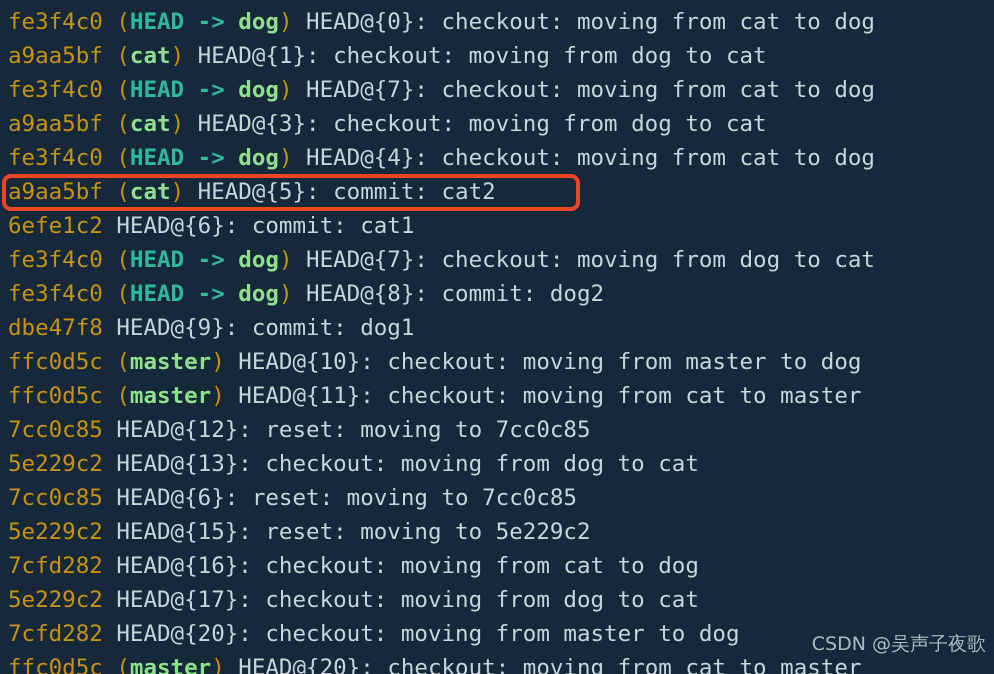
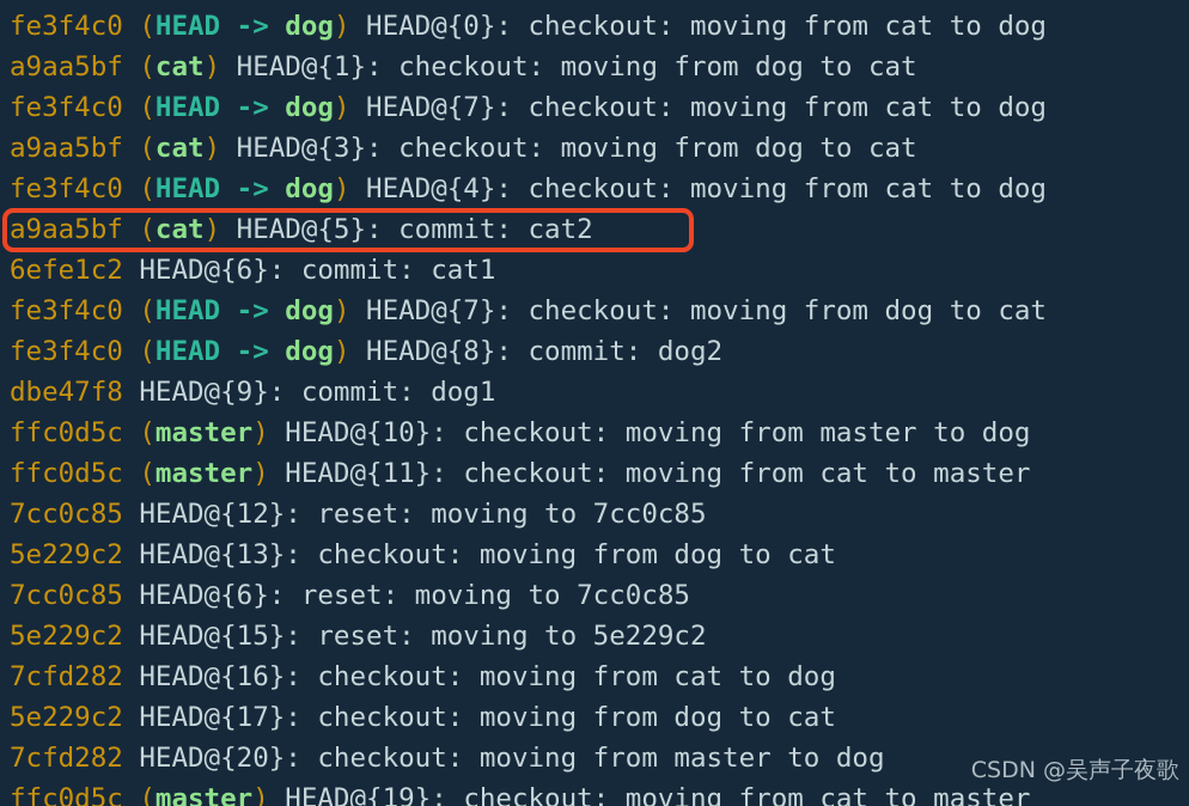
  fe3f4c0 (HEAD -> dog) HEAD@{0}: checkout: moving from cat to dog
  a9aa5bf (cat) HEAD@{1}: checkout: moving from dog to cat
  fe3f4c0 (HEAD -> dog) HEAD@{7}: checkout: moving from cat to dog
  a9aa5bf (cat) HEAD@{3}: checkout: moving from dog to cat
  fe3f4c0 (HEAD -> dog) HEAD@{4}: checkout: moving from cat to dog
  a9aa5bf (cat) HEAD@{5}: commit: cat2
  6efe1c2 HEAD@{6}: commit: cat1
  fe3f4c0 (HEAD -> dog) HEAD@{7}: checkout: moving from dog to cat
  fe3f4c0 (HEAD -> dog) HEAD@{8}: commit: dog2
  dbe47f8 HEAD@{9}: commit: dog1
  ffc0d5c (master) HEAD@{10}: checkout: moving from master to dog
  ffc0d5c (master) HEAD@{11}: checkout: moving from cat to master
  7cc0c85 HEAD@{12}: reset: moving to 7cc0c85
  5e229c2 HEAD@{13}: checkout: moving from dog to cat
  7cc0c85 HEAD@{6}: reset: moving to 7cc0c85
  5e229c2 HEAD@{15}: reset: moving to 5e229c2
  7cfd282 HEAD@{16}: checkout: moving from cat to dog
  5e229c2 HEAD@{17}: checkout: moving from dog to cat
  7cfd282 HEAD@{20}: checkout: moving from master to dog
- ffc0d5c (master) HEAD@{20}: checkout: moving from cat to master
+ ffc0d5c (master) HEAD@{19}: checkout: moving from cat to master
  CSDN @吴声子夜歌
